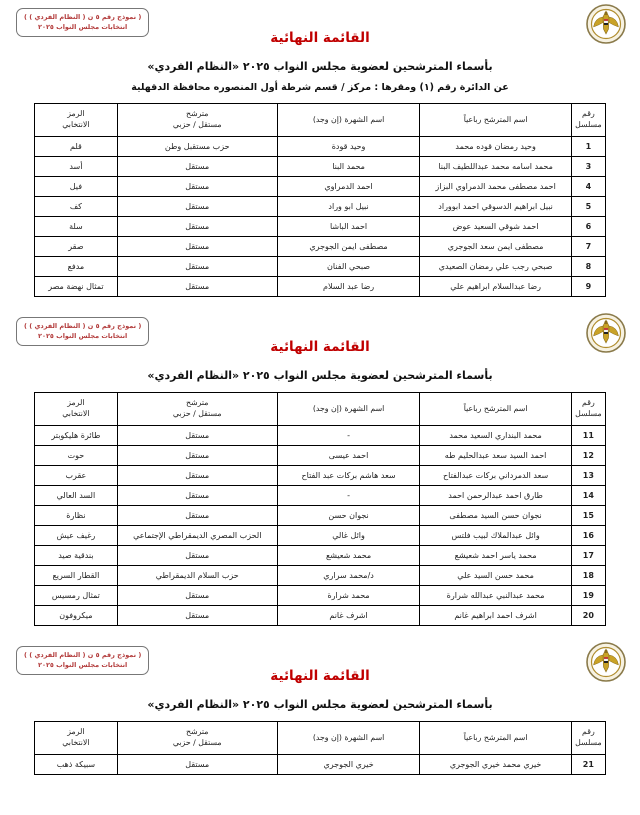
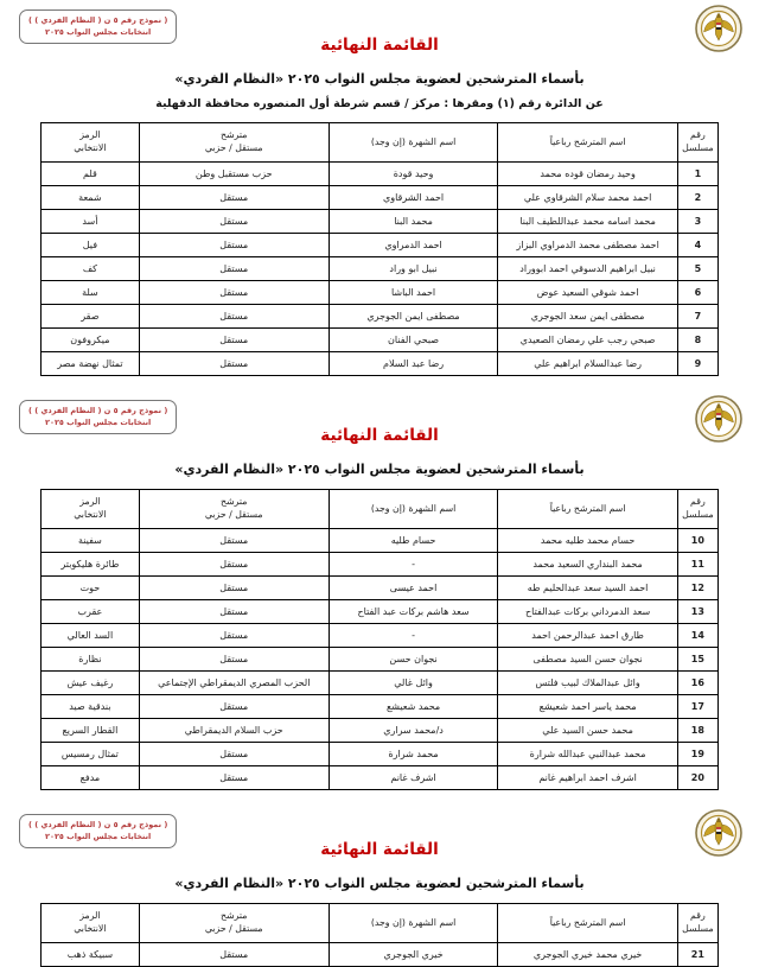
  ( نموذج رقم ٥ ن ( النظام الفردي ) )
  انتخابات مجلس النواب ٢٠٢٥
  القائمة النهائية
  بأسماء المترشحين لعضوية مجلس النواب ٢٠٢٥ «النظام الفردي»
  عن الدائرة رقم (١) ومقرها : مركز / قسم شرطة أول المنصوره محافظة الدقهلية
  رقم مسلسل	اسم المترشح رباعياً	اسم الشهرة (إن وجد)	مترشح مستقل / حزبي	الرمز الانتخابي
  1	وحيد رمضان قوده محمد	وحيد قودة	حزب مستقبل وطن	قلم
+ 2	احمد محمد سلام الشرقاوي علي	احمد الشرقاوي	مستقل	شمعة
  3	محمد اسامه محمد عبداللطيف البنا	محمد البنا	مستقل	أسد
  4	احمد مصطفى محمد الدمراوي البزاز	احمد الدمراوي	مستقل	فيل
  5	نبيل ابراهيم الدسوقي احمد ابووراد	نبيل ابو وراد	مستقل	كف
  6	احمد شوقي السعيد عوض	احمد الباشا	مستقل	سلة
  7	مصطفى ايمن سعد الجوجري	مصطفى ايمن الجوجري	مستقل	صقر
- 8	صبحي رجب علي رمضان الصعيدي	صبحي الفنان	مستقل	مدفع
+ 8	صبحي رجب علي رمضان الصعيدي	صبحي الفنان	مستقل	ميكروفون
  9	رضا عبدالسلام ابراهيم علي	رضا عبد السلام	مستقل	تمثال نهضة مصر
  ( نموذج رقم ٥ ن ( النظام الفردي ) )
  انتخابات مجلس النواب ٢٠٢٥
  القائمة النهائية
  بأسماء المترشحين لعضوية مجلس النواب ٢٠٢٥ «النظام الفردي»
  رقم مسلسل	اسم المترشح رباعياً	اسم الشهرة (إن وجد)	مترشح مستقل / حزبي	الرمز الانتخابي
+ 10	حسام محمد طليه محمد	حسام طليه	مستقل	سفينة
  11	محمد البنداري السعيد محمد	-	مستقل	طائرة هليكوبتر
  12	احمد السيد سعد عبدالحليم طه	احمد عيسى	مستقل	حوت
  13	سعد الدمرداني بركات عبدالفتاح	سعد هاشم بركات عبد الفتاح	مستقل	عقرب
  14	طارق احمد عبدالرحمن احمد	-	مستقل	السد العالي
  15	نجوان حسن السيد مصطفى	نجوان حسن	مستقل	نظارة
  16	وائل عبدالملاك لبيب فلتس	وائل غالي	الحزب المصري الديمقراطي الإجتماعي	رغيف عيش
  17	محمد ياسر احمد شعيشع	محمد شعيشع	مستقل	بندقية صيد
  18	محمد حسن السيد علي	د/محمد سراري	حزب السلام الديمقراطي	القطار السريع
  19	محمد عبدالنبي عبدالله شرارة	محمد شرارة	مستقل	تمثال رمسيس
- 20	اشرف احمد ابراهيم غانم	اشرف غانم	مستقل	ميكروفون
+ 20	اشرف احمد ابراهيم غانم	اشرف غانم	مستقل	مدفع
  ( نموذج رقم ٥ ن ( النظام الفردي ) )
  انتخابات مجلس النواب ٢٠٢٥
  القائمة النهائية
  بأسماء المترشحين لعضوية مجلس النواب ٢٠٢٥ «النظام الفردي»
  رقم مسلسل	اسم المترشح رباعياً	اسم الشهرة (إن وجد)	مترشح مستقل / حزبي	الرمز الانتخابي
  21	خيري محمد خيري الجوجري	خيري الجوجري	مستقل	سبيكة ذهب
